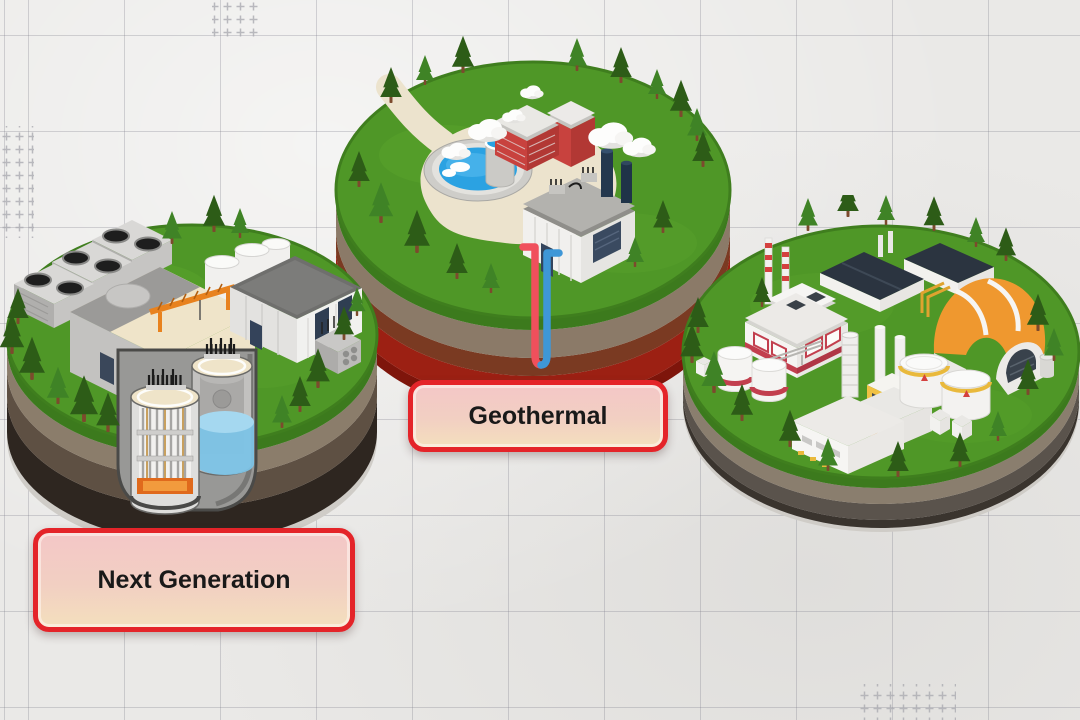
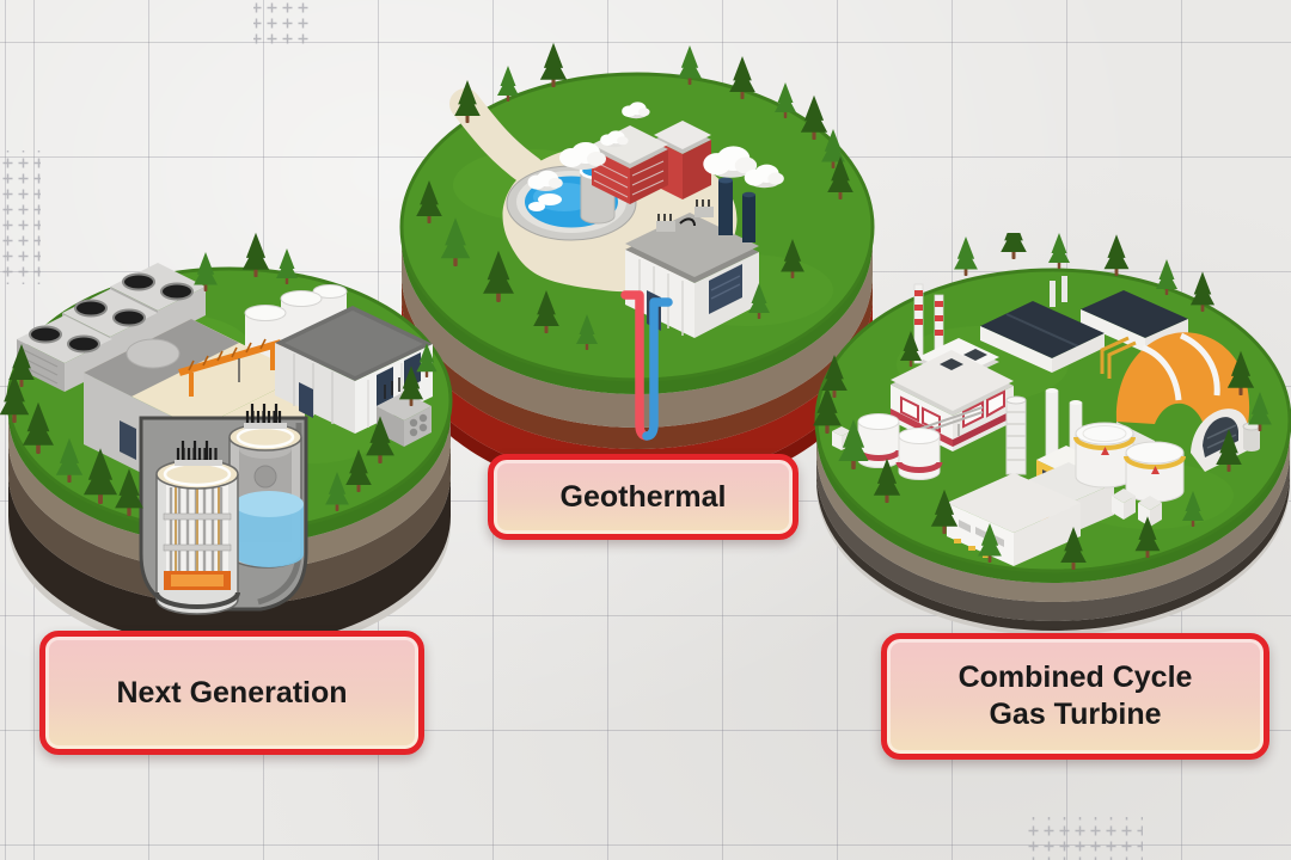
  Next Generation
  Geothermal
+ Combined Cycle
+ Gas Turbine
